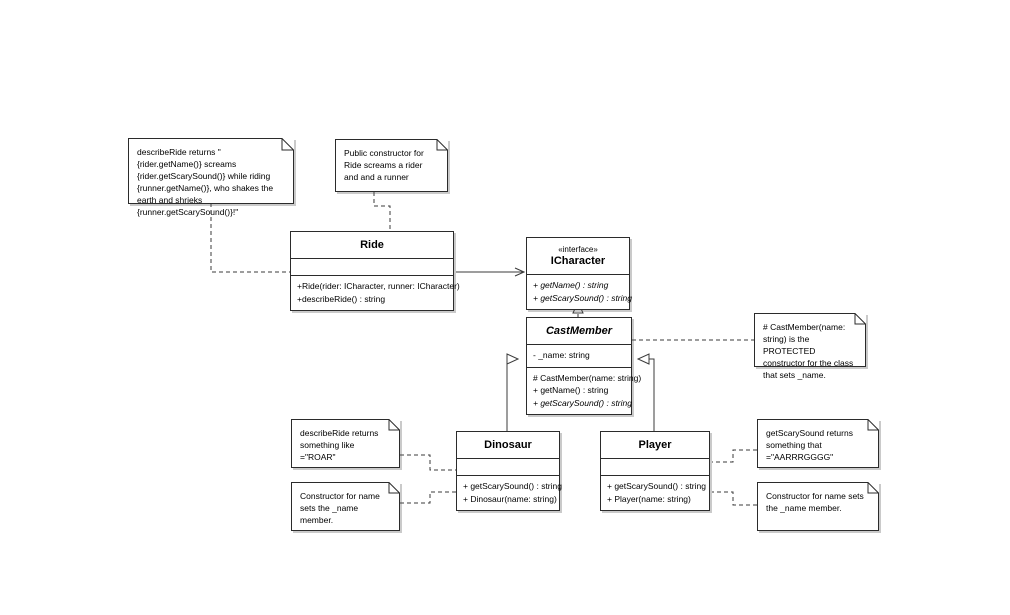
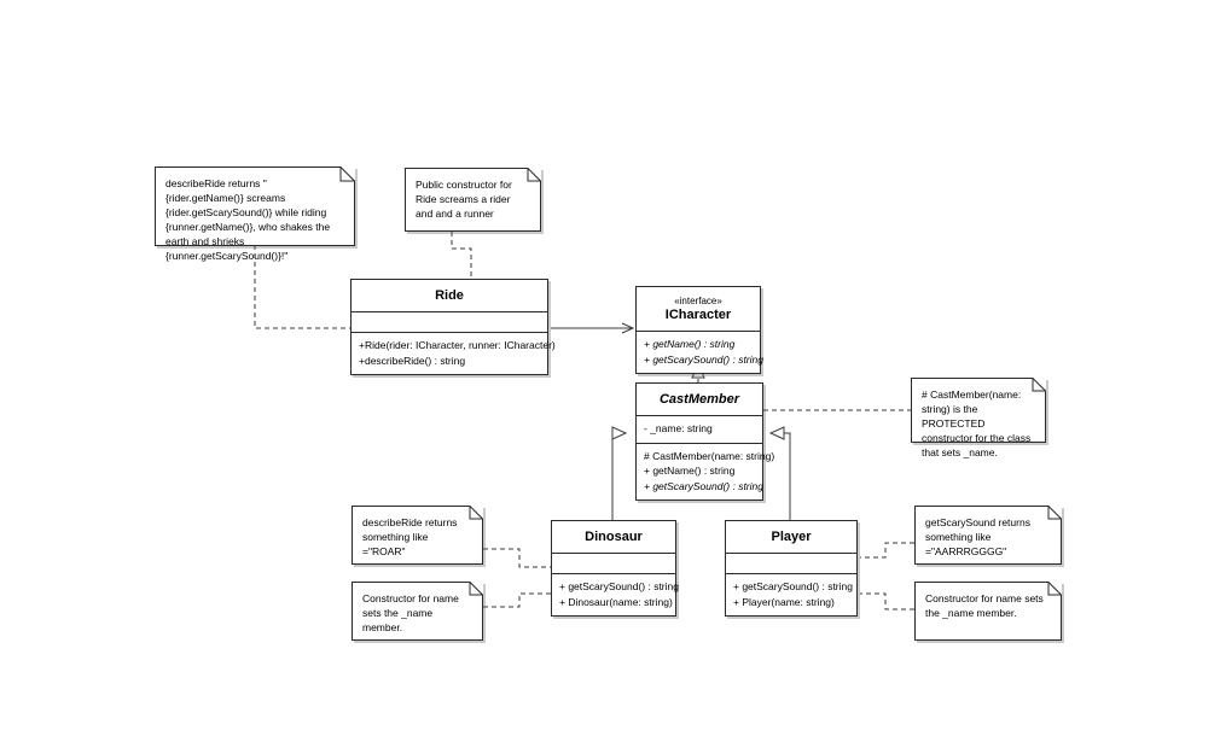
  describeRide returns "{rider.getName()} screams {rider.getScarySound()} while riding {runner.getName()}, who shakes the earth and shrieks {runner.getScarySound()}!"
  Public constructor for Ride screams a rider and and a runner
  Ride
  +Ride(rider: ICharacter, runner: ICharacter)
  +describeRide() : string
  «interface»
  ICharacter
  + getName() : string
  + getScarySound() : string
  CastMember
  - _name: string
  # CastMember(name: string)
  + getName() : string
  + getScarySound() : string
  # CastMember(name: string) is the PROTECTED constructor for the class that sets _name.
  describeRide returns something like ="ROAR"
  Constructor for name sets the _name member.
  Dinosaur
  + getScarySound() : string
  + Dinosaur(name: string)
  Player
  + getScarySound() : string
  + Player(name: string)
- getScarySound returns something that ="AARRRGGGG"
+ getScarySound returns something like ="AARRRGGGG"
  Constructor for name sets the _name member.
